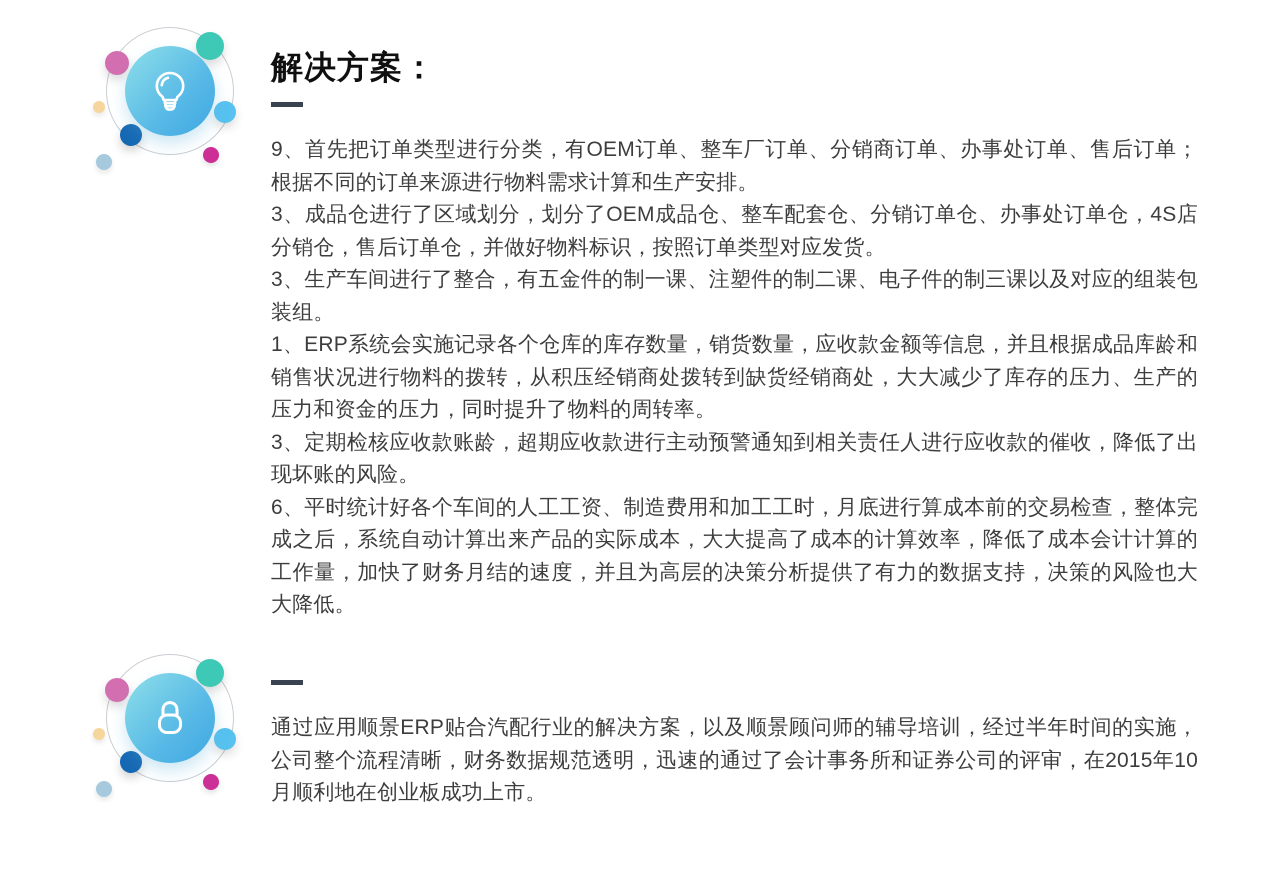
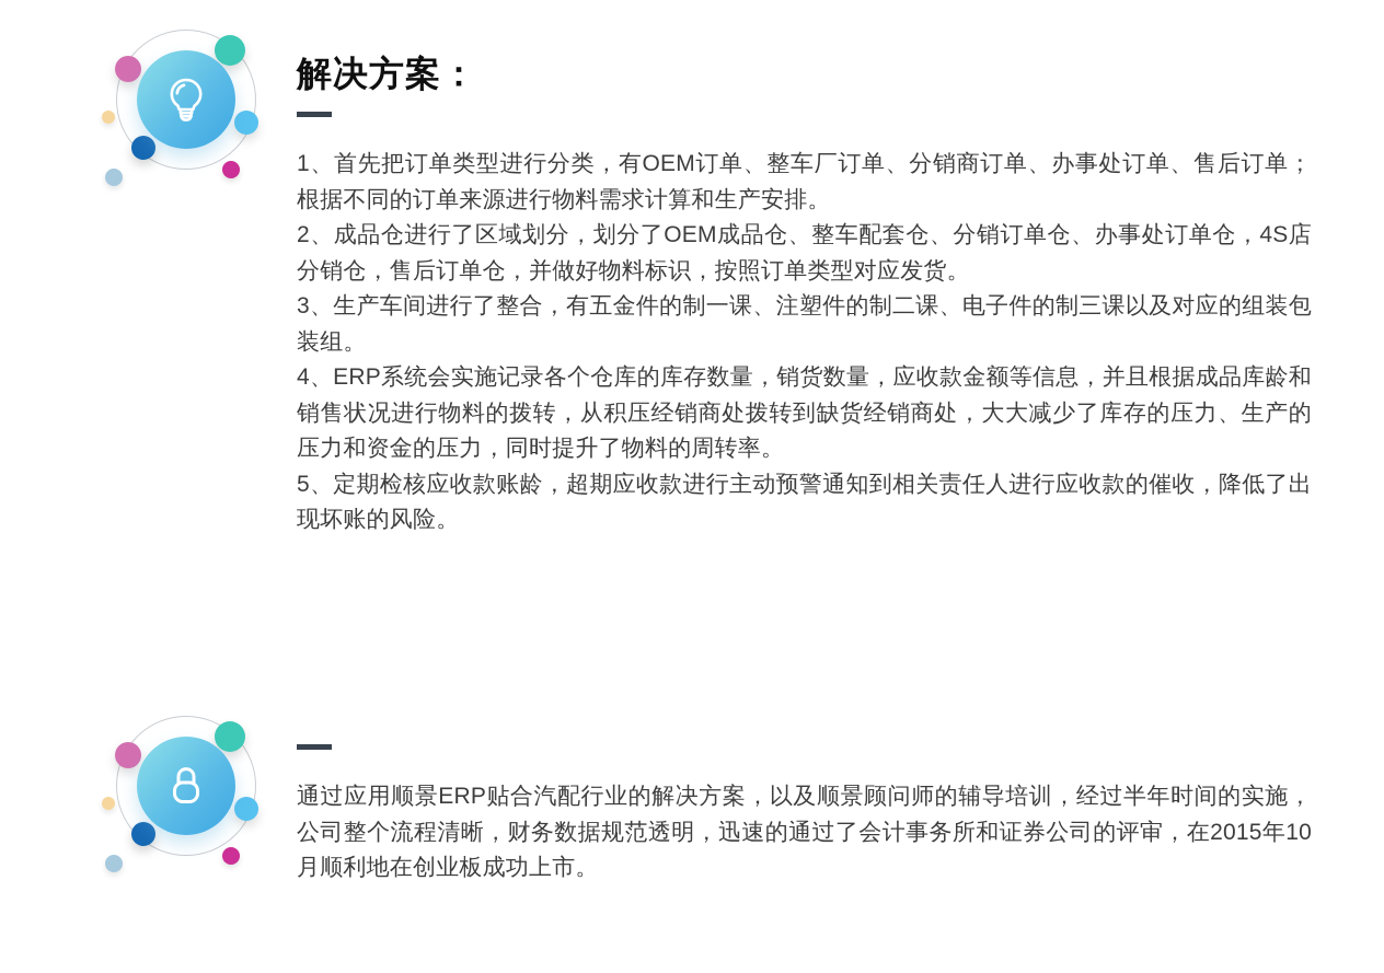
  解决方案：
- 9、首先把订单类型进行分类，有OEM订单、整车厂订单、分销商订单、办事处订单、售后订单；根据不同的订单来源进行物料需求计算和生产安排。
+ 1、首先把订单类型进行分类，有OEM订单、整车厂订单、分销商订单、办事处订单、售后订单；根据不同的订单来源进行物料需求计算和生产安排。
- 3、成品仓进行了区域划分，划分了OEM成品仓、整车配套仓、分销订单仓、办事处订单仓，4S店分销仓，售后订单仓，并做好物料标识，按照订单类型对应发货。
+ 2、成品仓进行了区域划分，划分了OEM成品仓、整车配套仓、分销订单仓、办事处订单仓，4S店分销仓，售后订单仓，并做好物料标识，按照订单类型对应发货。
  3、生产车间进行了整合，有五金件的制一课、注塑件的制二课、电子件的制三课以及对应的组装包装组。
- 1、ERP系统会实施记录各个仓库的库存数量，销货数量，应收款金额等信息，并且根据成品库龄和销售状况进行物料的拨转，从积压经销商处拨转到缺货经销商处，大大减少了库存的压力、生产的压力和资金的压力，同时提升了物料的周转率。
+ 4、ERP系统会实施记录各个仓库的库存数量，销货数量，应收款金额等信息，并且根据成品库龄和销售状况进行物料的拨转，从积压经销商处拨转到缺货经销商处，大大减少了库存的压力、生产的压力和资金的压力，同时提升了物料的周转率。
- 3、定期检核应收款账龄，超期应收款进行主动预警通知到相关责任人进行应收款的催收，降低了出现坏账的风险。
+ 5、定期检核应收款账龄，超期应收款进行主动预警通知到相关责任人进行应收款的催收，降低了出现坏账的风险。
- 6、平时统计好各个车间的人工工资、制造费用和加工工时，月底进行算成本前的交易检查，整体完成之后，系统自动计算出来产品的实际成本，大大提高了成本的计算效率，降低了成本会计计算的工作量，加快了财务月结的速度，并且为高层的决策分析提供了有力的数据支持，决策的风险也大大降低。
  通过应用顺景ERP贴合汽配行业的解决方案，以及顺景顾问师的辅导培训，经过半年时间的实施，公司整个流程清晰，财务数据规范透明，迅速的通过了会计事务所和证券公司的评审，在2015年10月顺利地在创业板成功上市。
